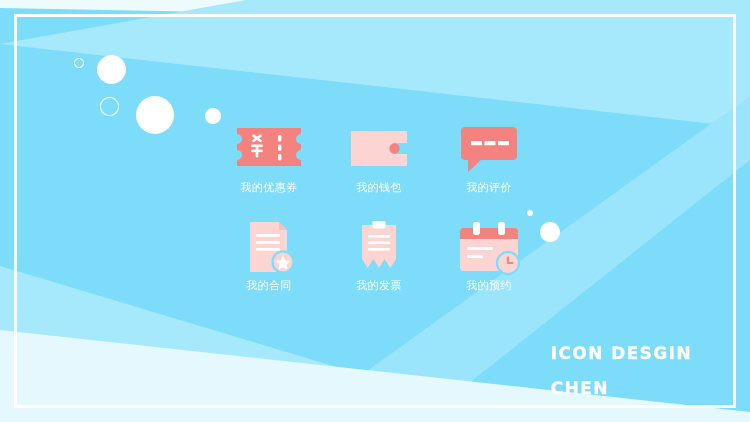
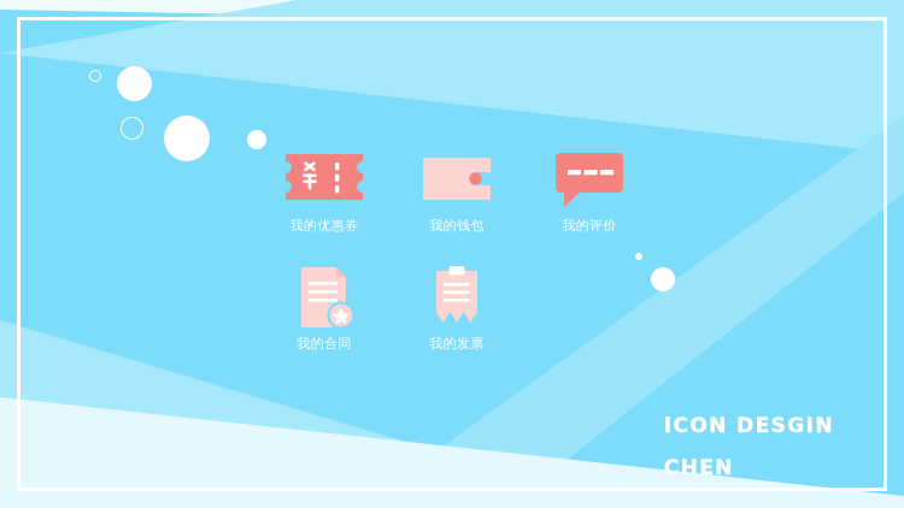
  我的优惠券
  我的钱包
  我的评价
  我的合同
  我的发票
- 我的预约
  ICON DESGIN
  CHEN
